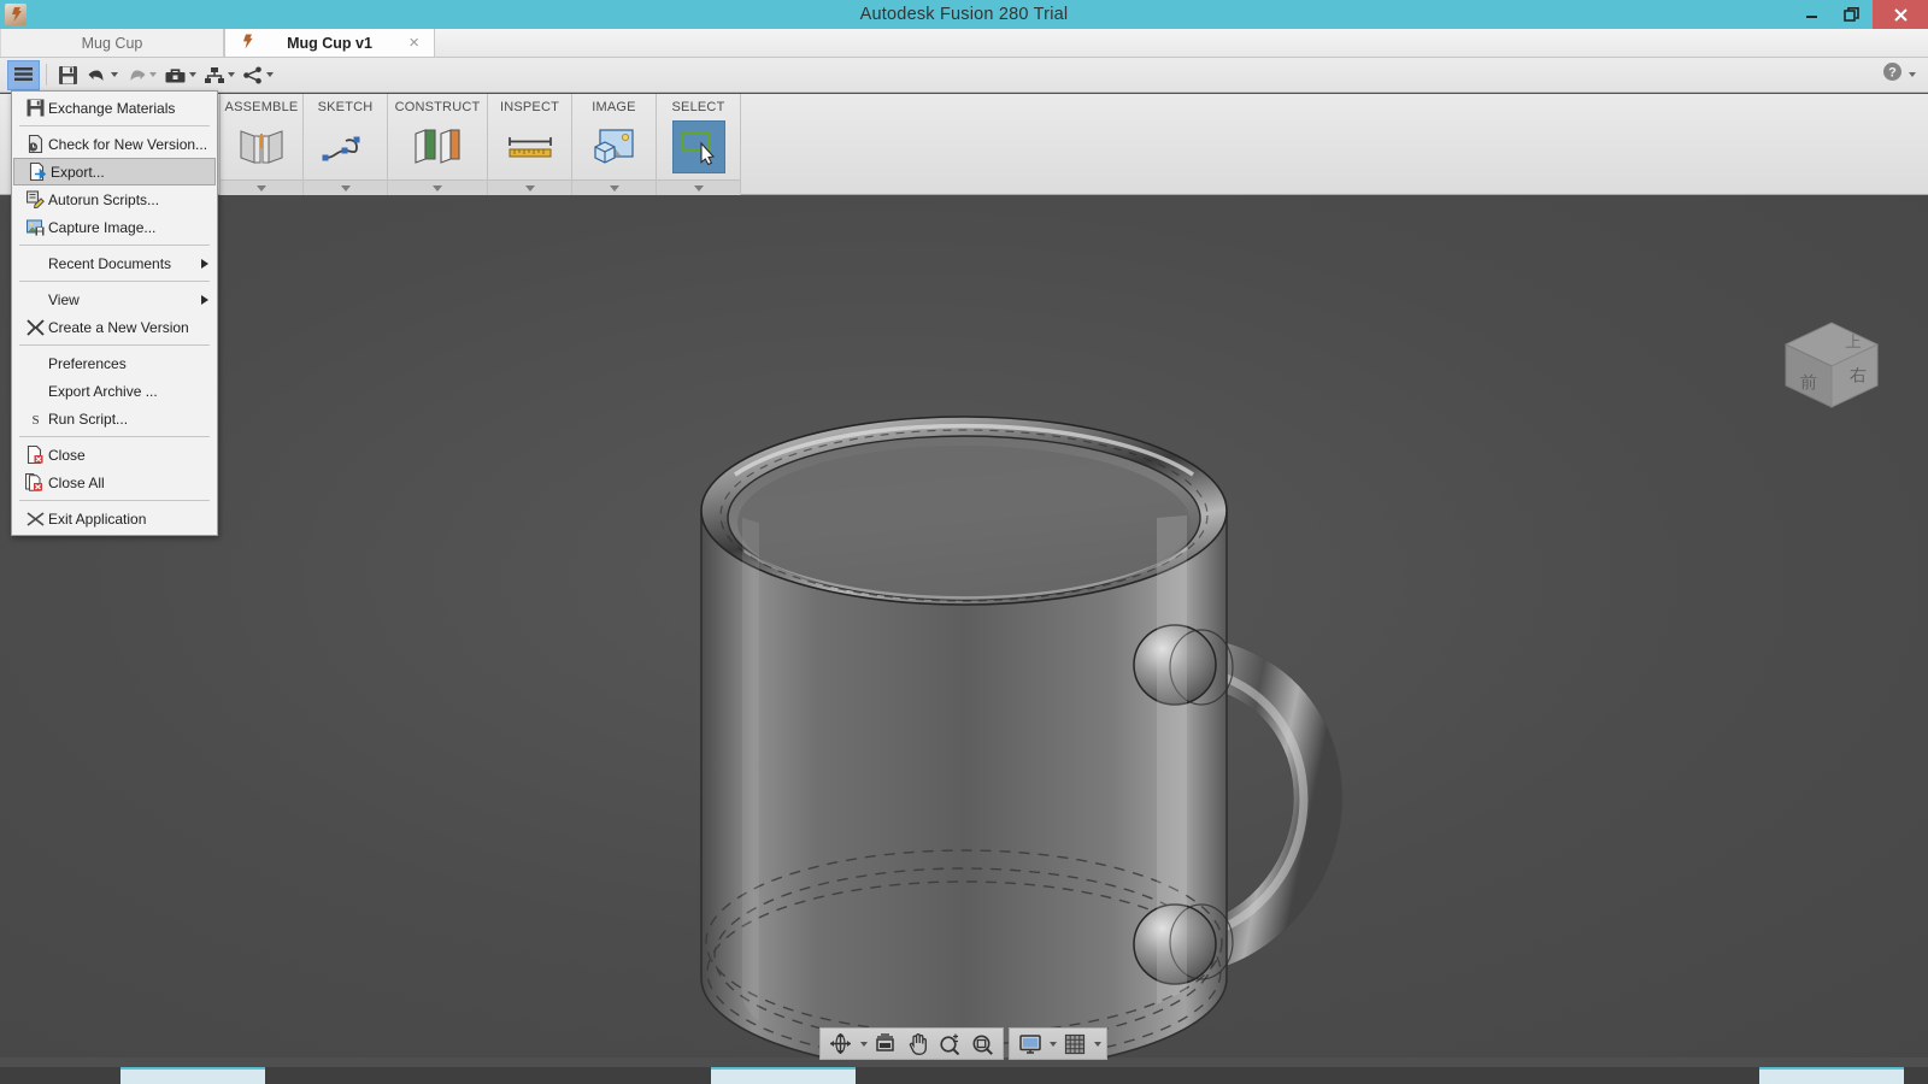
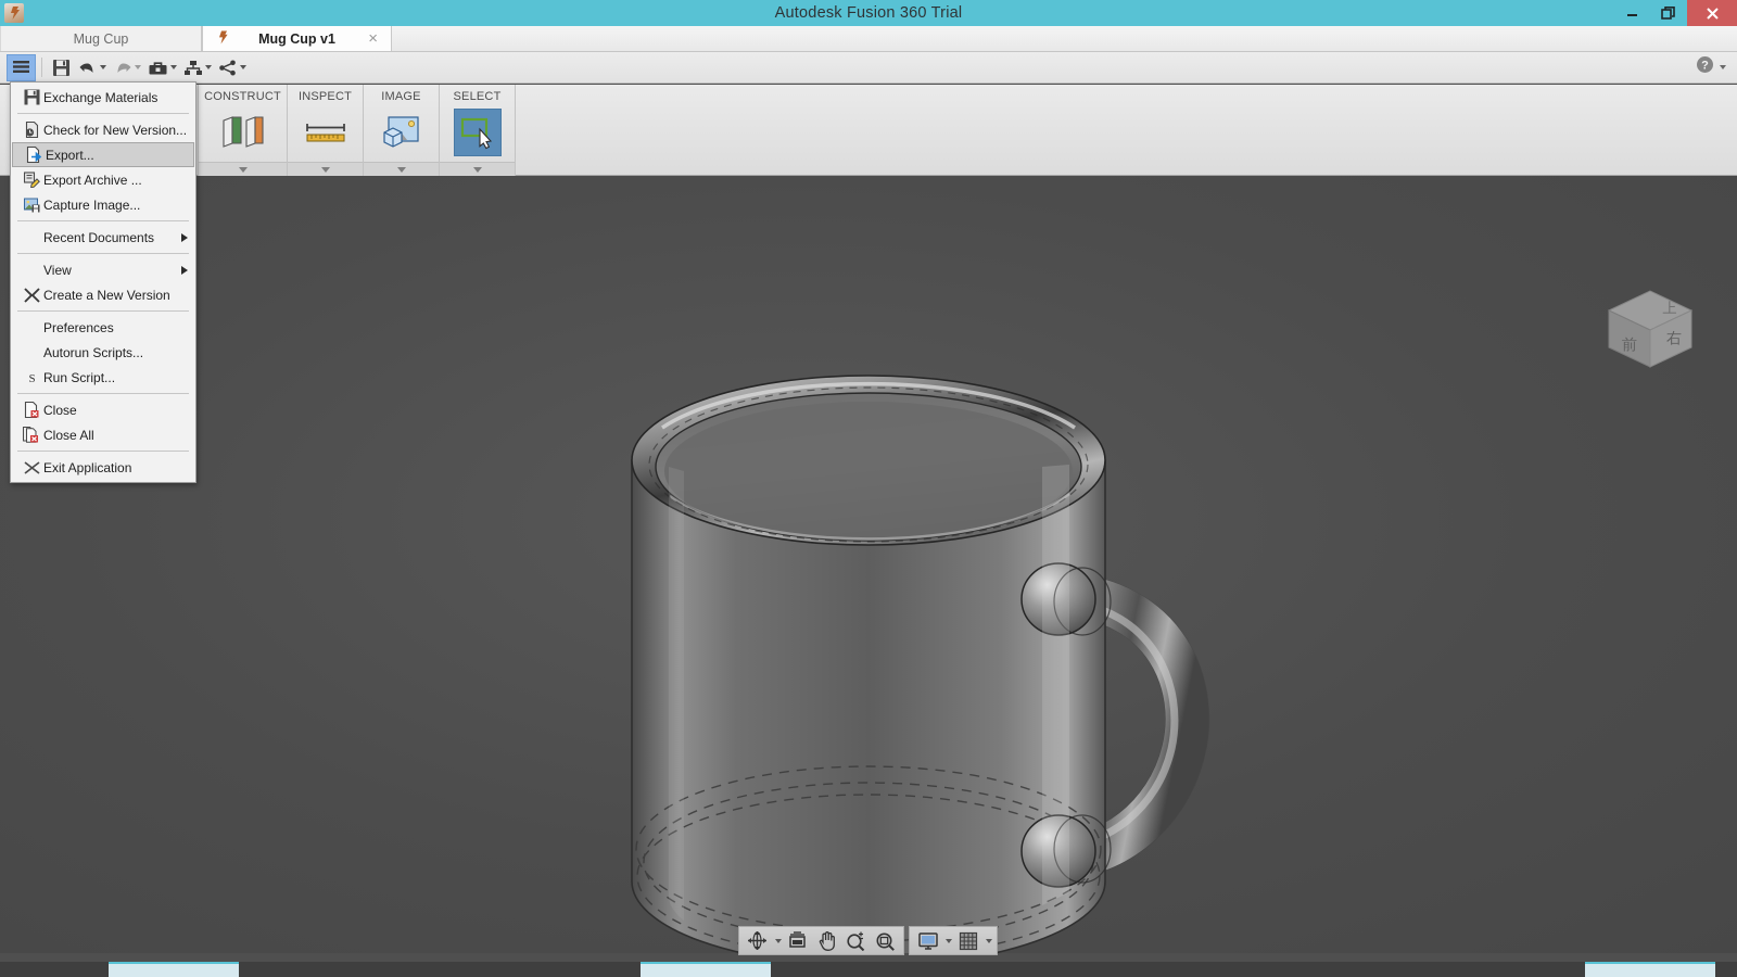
- Autodesk Fusion 280 Trial
+ Autodesk Fusion 360 Trial
  Mug Cup
  Mug Cup v1
  ×
  ?
- ASSEMBLE
- SKETCH
  CONSTRUCT
  INSPECT
  IMAGE
  SELECT
  上
  前
  右
  Exchange Materials
  Check for New Version...
  Export...
- Autorun Scripts...
+ Export Archive ...
  Capture Image...
  Recent Documents
  View
  Create a New Version
  Preferences
- Export Archive ...
+ Autorun Scripts...
  S
  Run Script...
  Close
  Close All
  Exit Application
